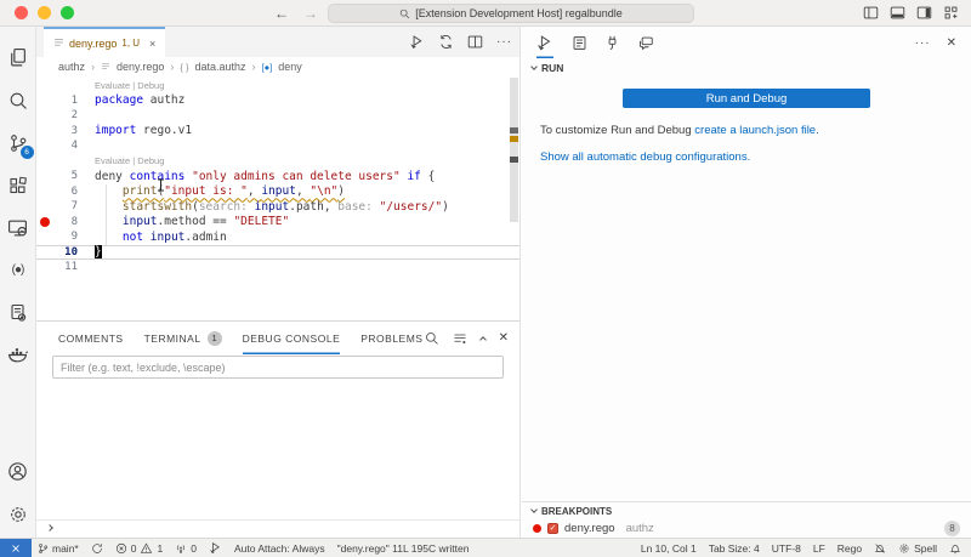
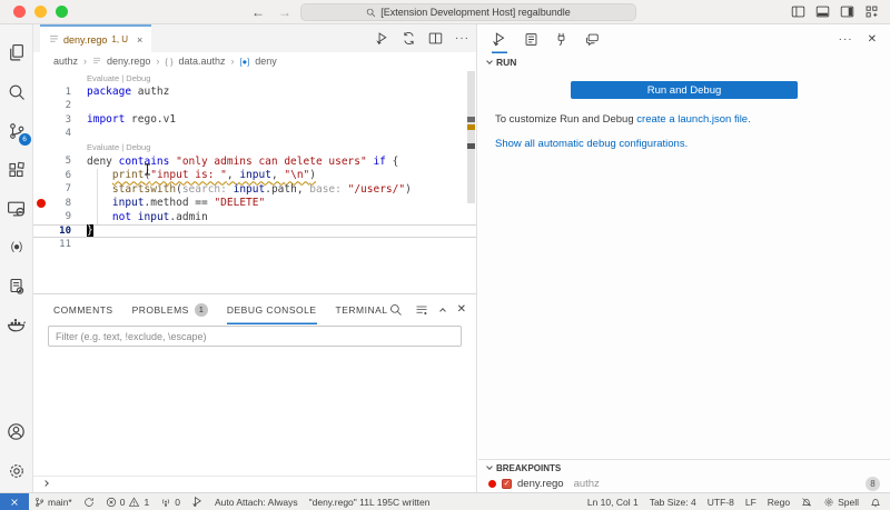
  ←
  →
  [Extension Development Host] regalbundle
  (●)
  deny.rego
  1, U
  ×
  ···
  authz
  ›
  deny.rego
  ›
  { }
  data.authz
  ›
  [●]
  deny
  Evaluate | Debug
  1
  package authz
  2
  3
  import rego.v1
  4
  Evaluate | Debug
  5
  deny contains "only admins can delete users" if {
  6
  print("input is: ", input, "\n")
  7
  startswith(search: input.path, base: "/users/")
  8
  input.method == "DELETE"
  9
  not input.admin
  10
  }
  11
  COMMENTS
- TERMINAL
+ PROBLEMS
  1
  DEBUG CONSOLE
- PROBLEMS
+ TERMINAL
  ✕
  Filter (e.g. text, !exclude, \escape)
  ···
  ✕
  RUN
  Run and Debug
  To customize Run and Debug create a launch.json file.
  Show all automatic debug configurations.
  BREAKPOINTS
  deny.rego
  authz
  8
  main*
  0
  1
  0
  Auto Attach: Always
  "deny.rego" 11L 195C written
  Ln 10, Col 1
  Tab Size: 4
  UTF-8
  LF
  Rego
  Spell
